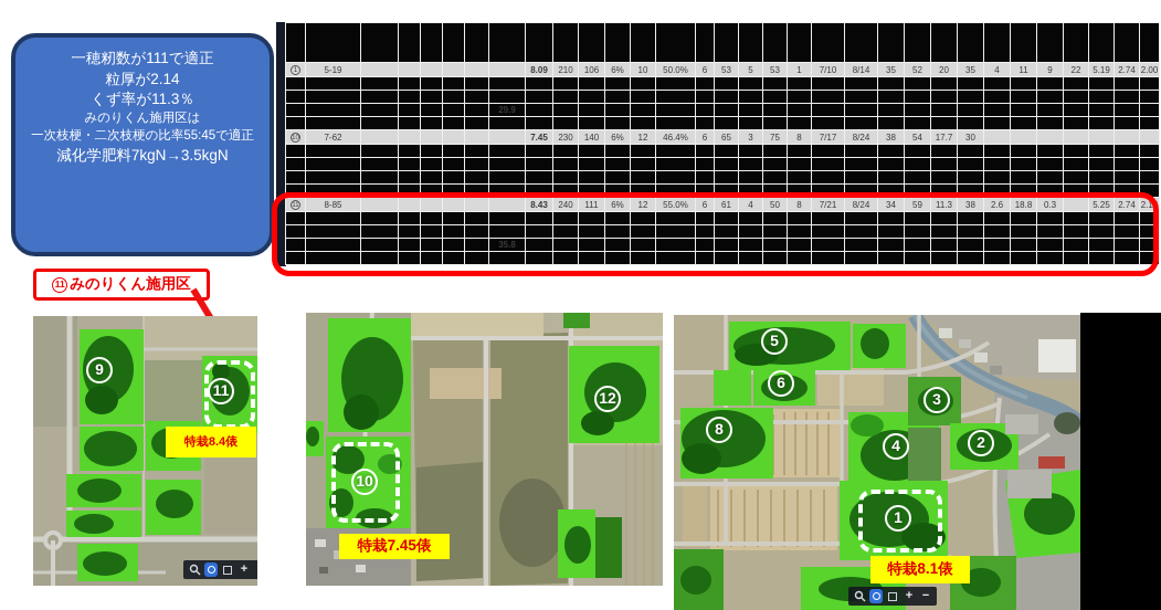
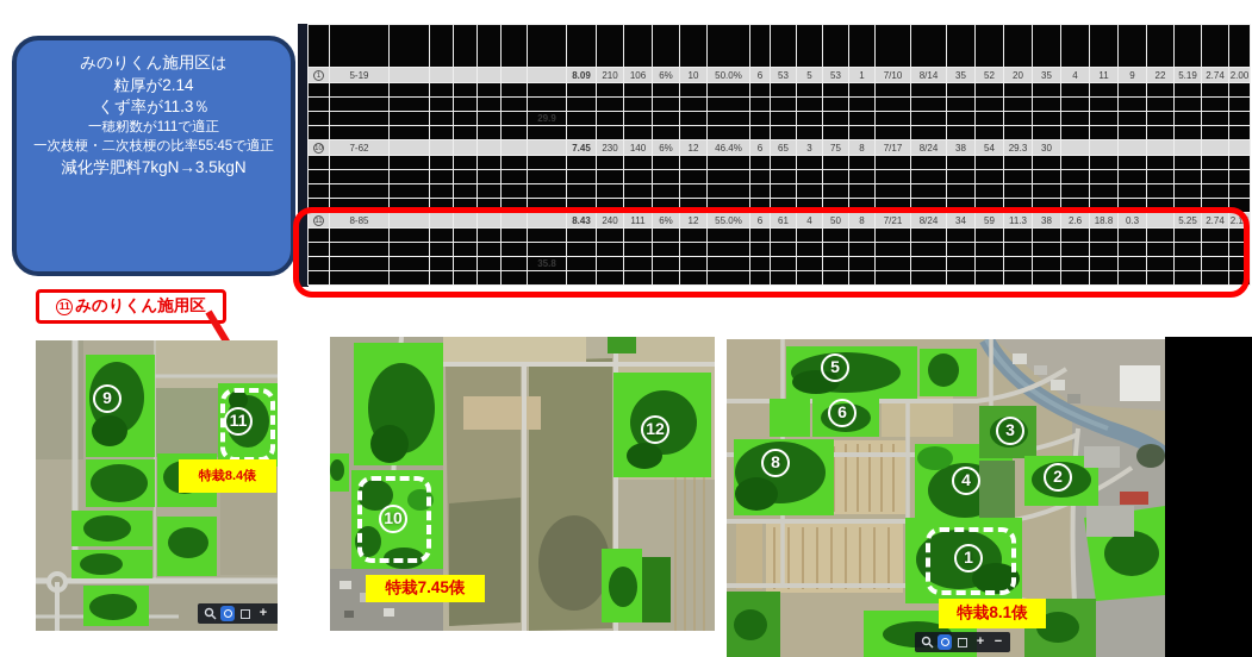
- 一穂籾数が111で適正
+ みのりくん施用区は
  粒厚が2.14
  くず率が11.3％
- みのりくん施用区は
+ 一穂籾数が111で適正
  一次枝梗・二次枝梗の比率55:45で適正
  減化学肥料7kgN→3.5kgN
  	5-19							8.09	210	106	6%	10	50.0%	6	53	5	53	1	7/10	8/14	35	52	20	35	4	11	9	22	5.19	2.74	2.00
  							29.9
- 	7-62							7.45	230	140	6%	12	46.4%	6	65	3	75	8	7/17	8/24	38	54	17.7	30
+ 	7-62							7.45	230	140	6%	12	46.4%	6	65	3	75	8	7/17	8/24	38	54	29.3	30
  	8-85							8.43	240	111	6%	12	55.0%	6	61	4	50	8	7/21	8/24	34	59	11.3	38	2.6	18.8	0.3		5.25	2.74	2.14
  							35.8
  11
  みのりくん施用区
  9
  11
  特栽8.4俵
  +
  10
  12
  特栽7.45俵
  5
  6
  8
  3
  4
  2
  1
  特栽8.1俵
  +
  −
